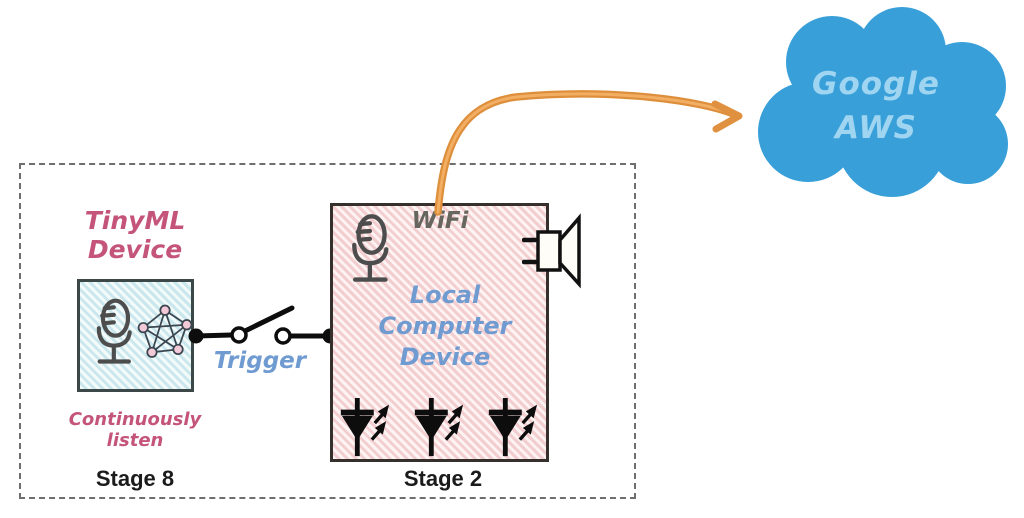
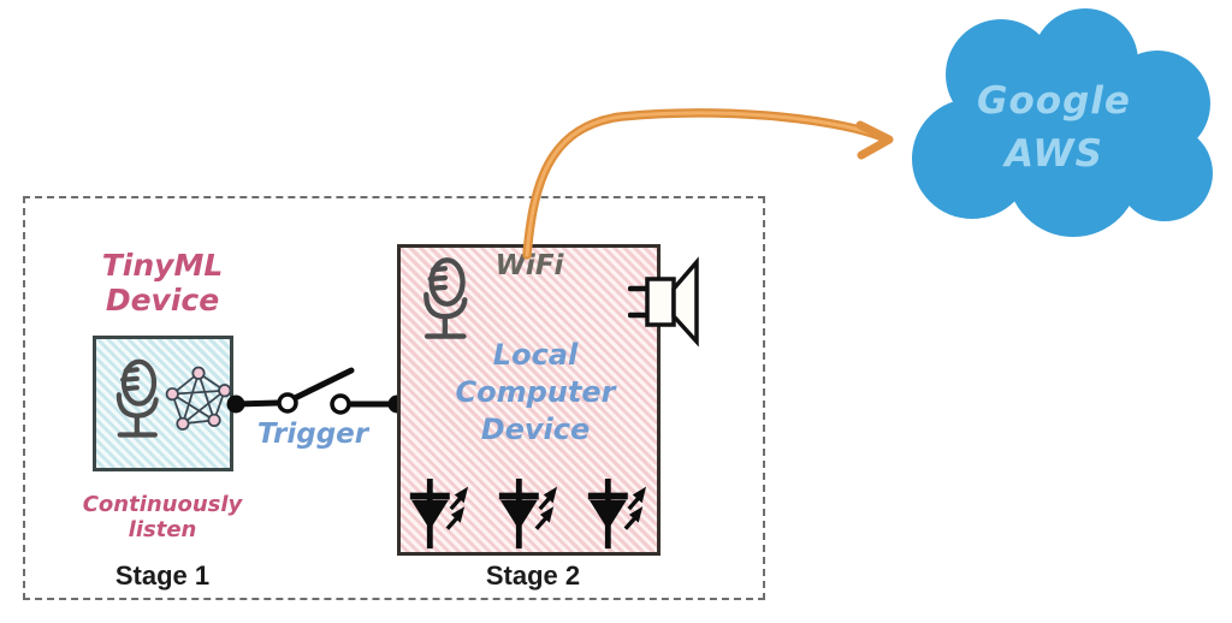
  TinyML
  Device
  Continuously
  listen
- Stage 8
+ Stage 1
  Trigger
  WiFi
  Local
  Computer
  Device
  Stage 2
  Google
  AWS
